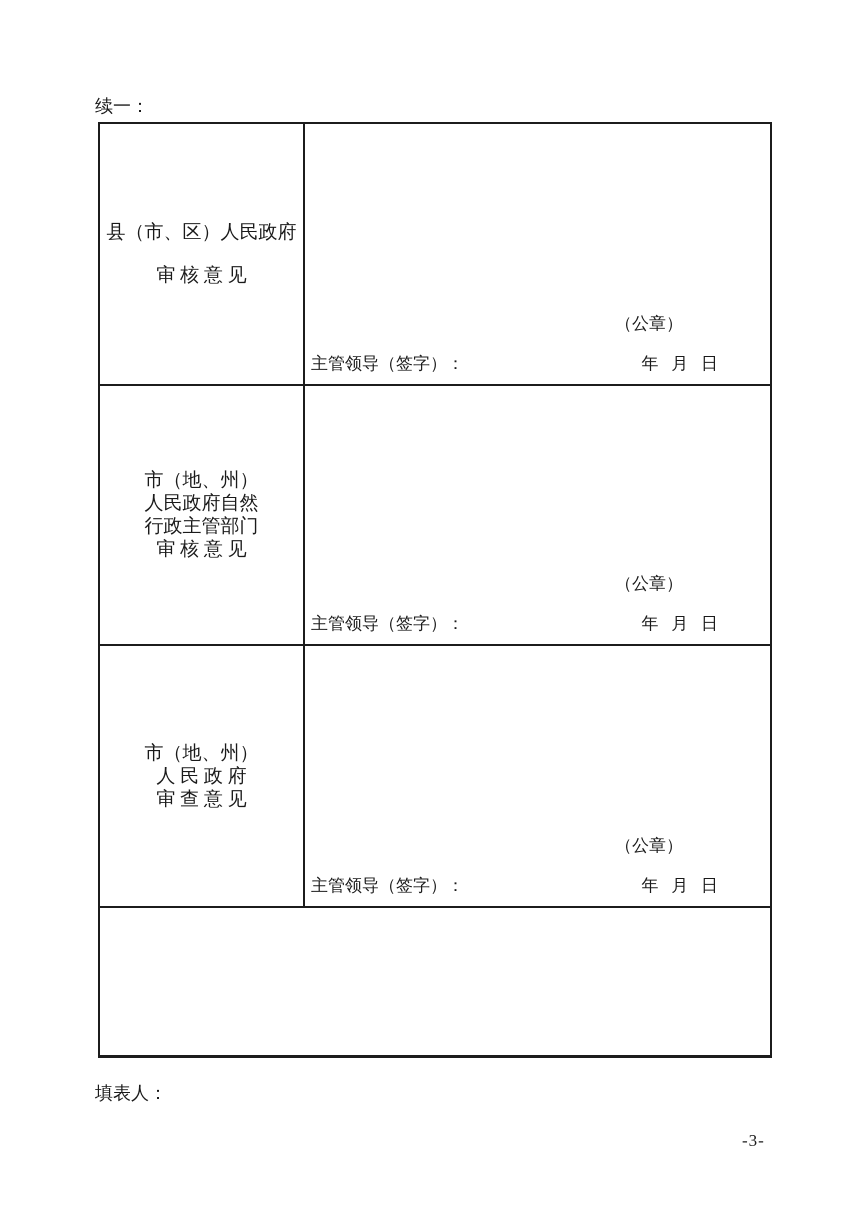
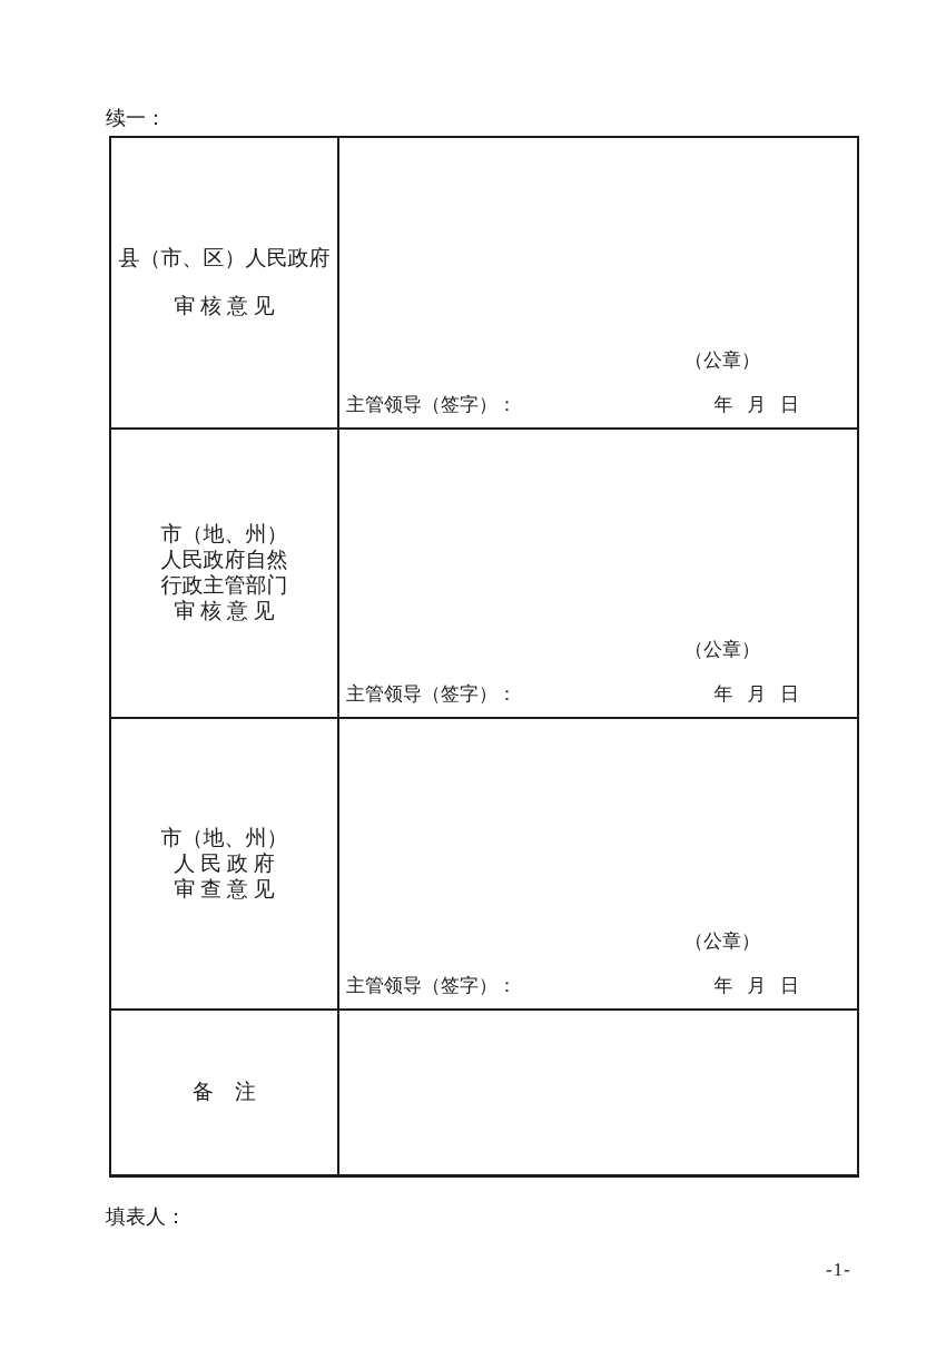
  续一：
  县（市、区）人民政府
  审 核 意 见
  （公章）
  主管领导（签字）：
  年 月 日
  市（地、州）
  人民政府自然
  行政主管部门
  审 核 意 见
  （公章）
  主管领导（签字）：
  年 月 日
  市（地、州）
  人 民 政 府
  审 查 意 见
  （公章）
  主管领导（签字）：
  年 月 日
+ 备 注
  填表人：
- -3-
+ -1-
